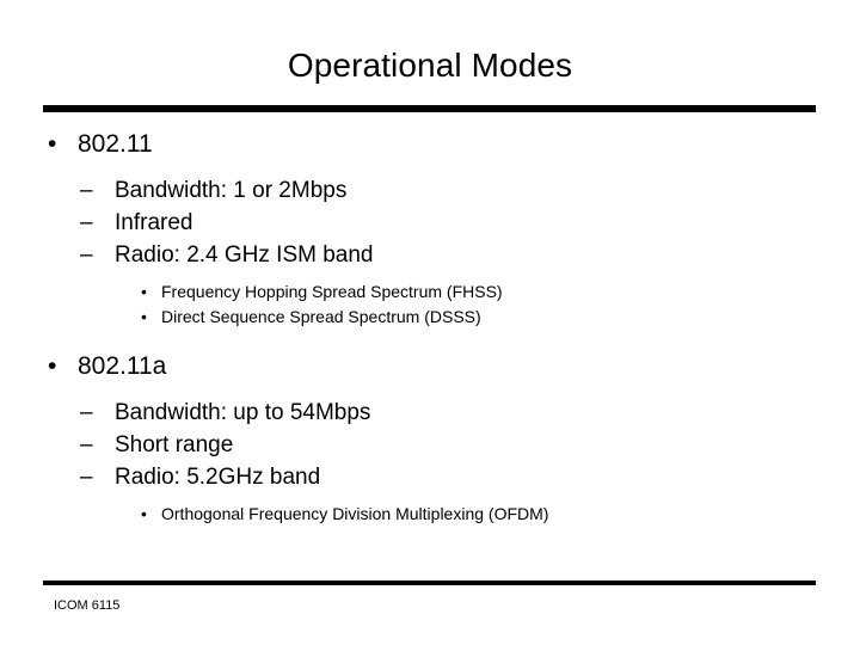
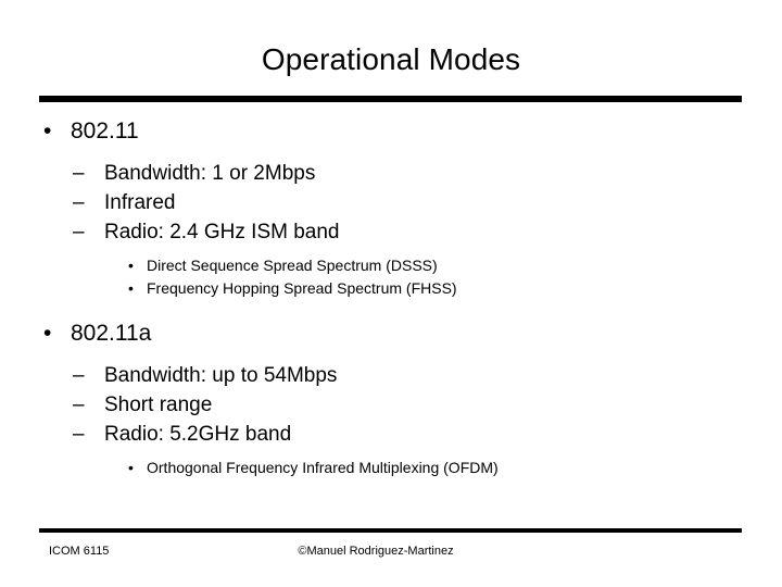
  Operational Modes
  •
  802.11
  –
  Bandwidth: 1 or 2Mbps
  –
  Infrared
  –
  Radio: 2.4 GHz ISM band
  •
- Frequency Hopping Spread Spectrum (FHSS)
+ Direct Sequence Spread Spectrum (DSSS)
  •
- Direct Sequence Spread Spectrum (DSSS)
+ Frequency Hopping Spread Spectrum (FHSS)
  •
  802.11a
  –
  Bandwidth: up to 54Mbps
  –
  Short range
  –
  Radio: 5.2GHz band
  •
- Orthogonal Frequency Division Multiplexing (OFDM)
+ Orthogonal Frequency Infrared Multiplexing (OFDM)
  ICOM 6115
+ ©Manuel Rodriguez-Martinez
